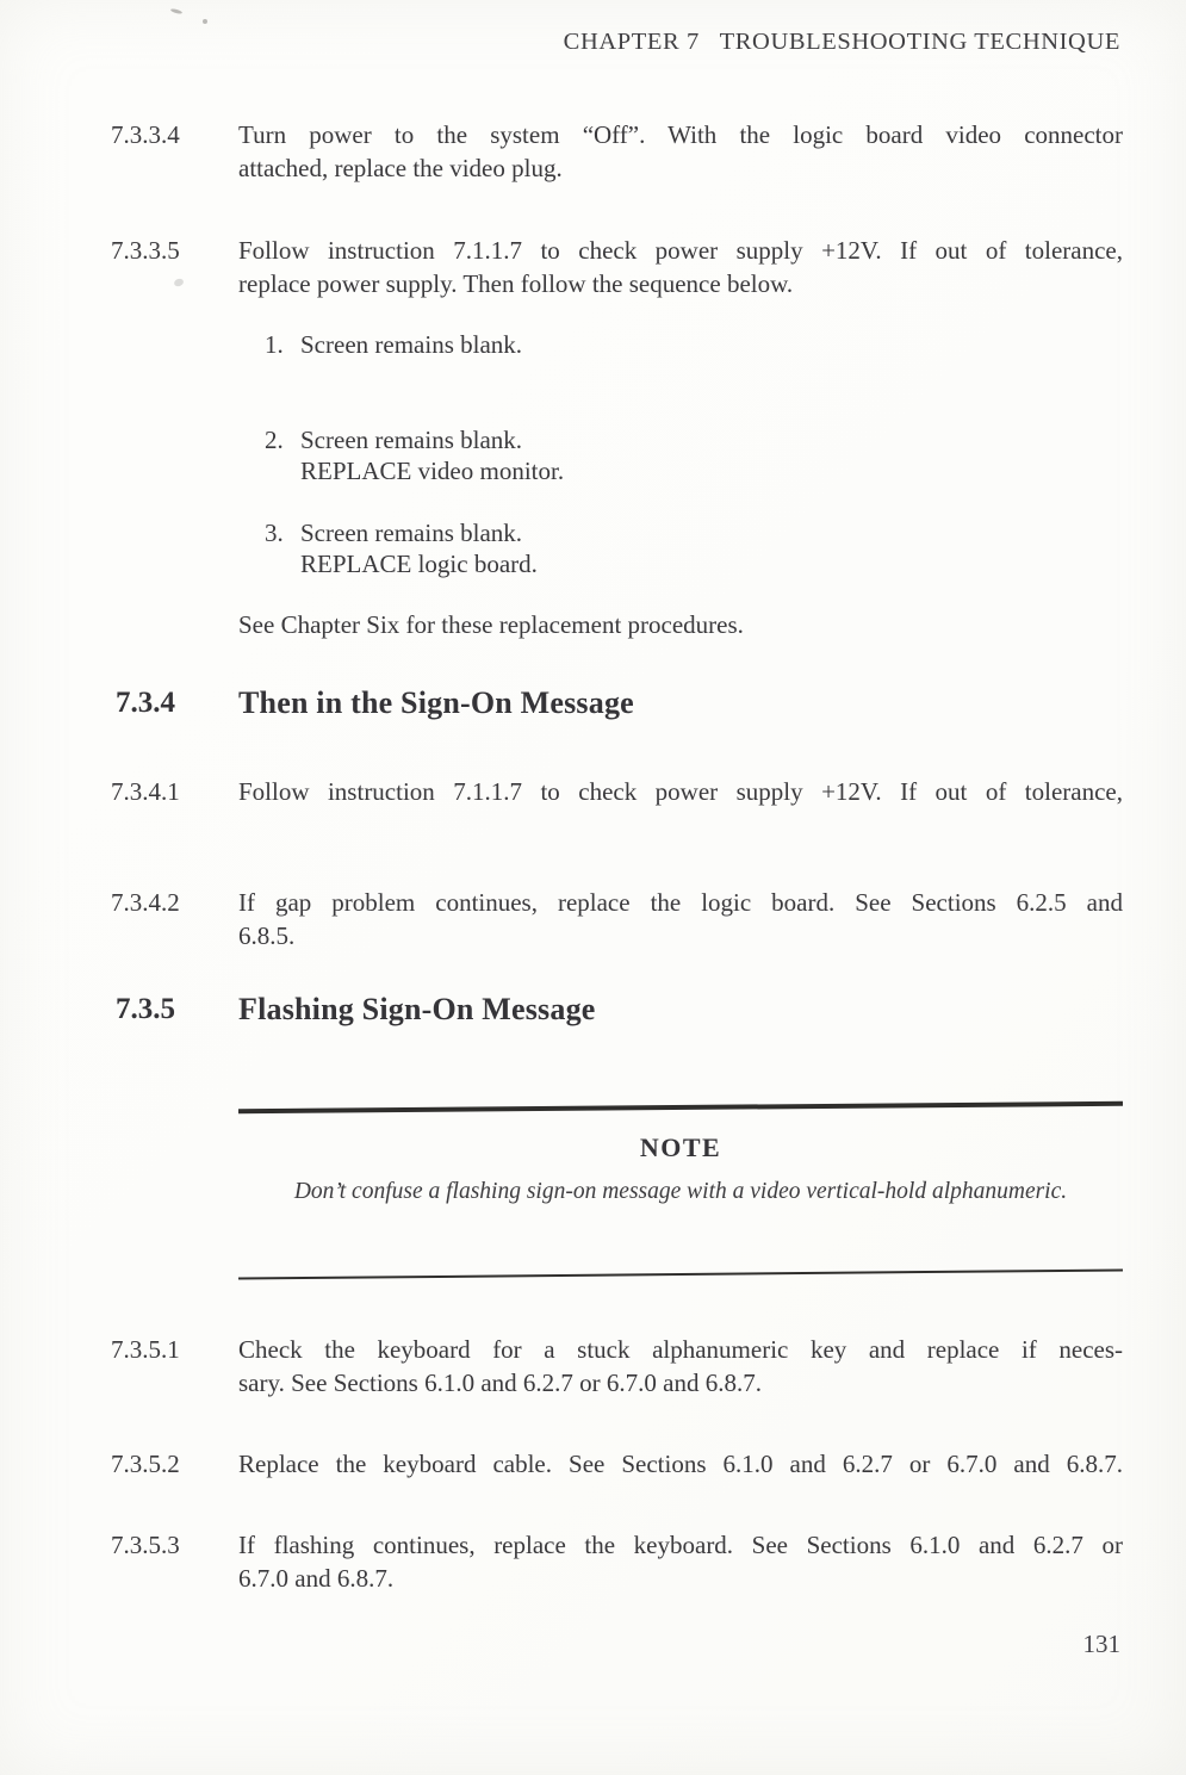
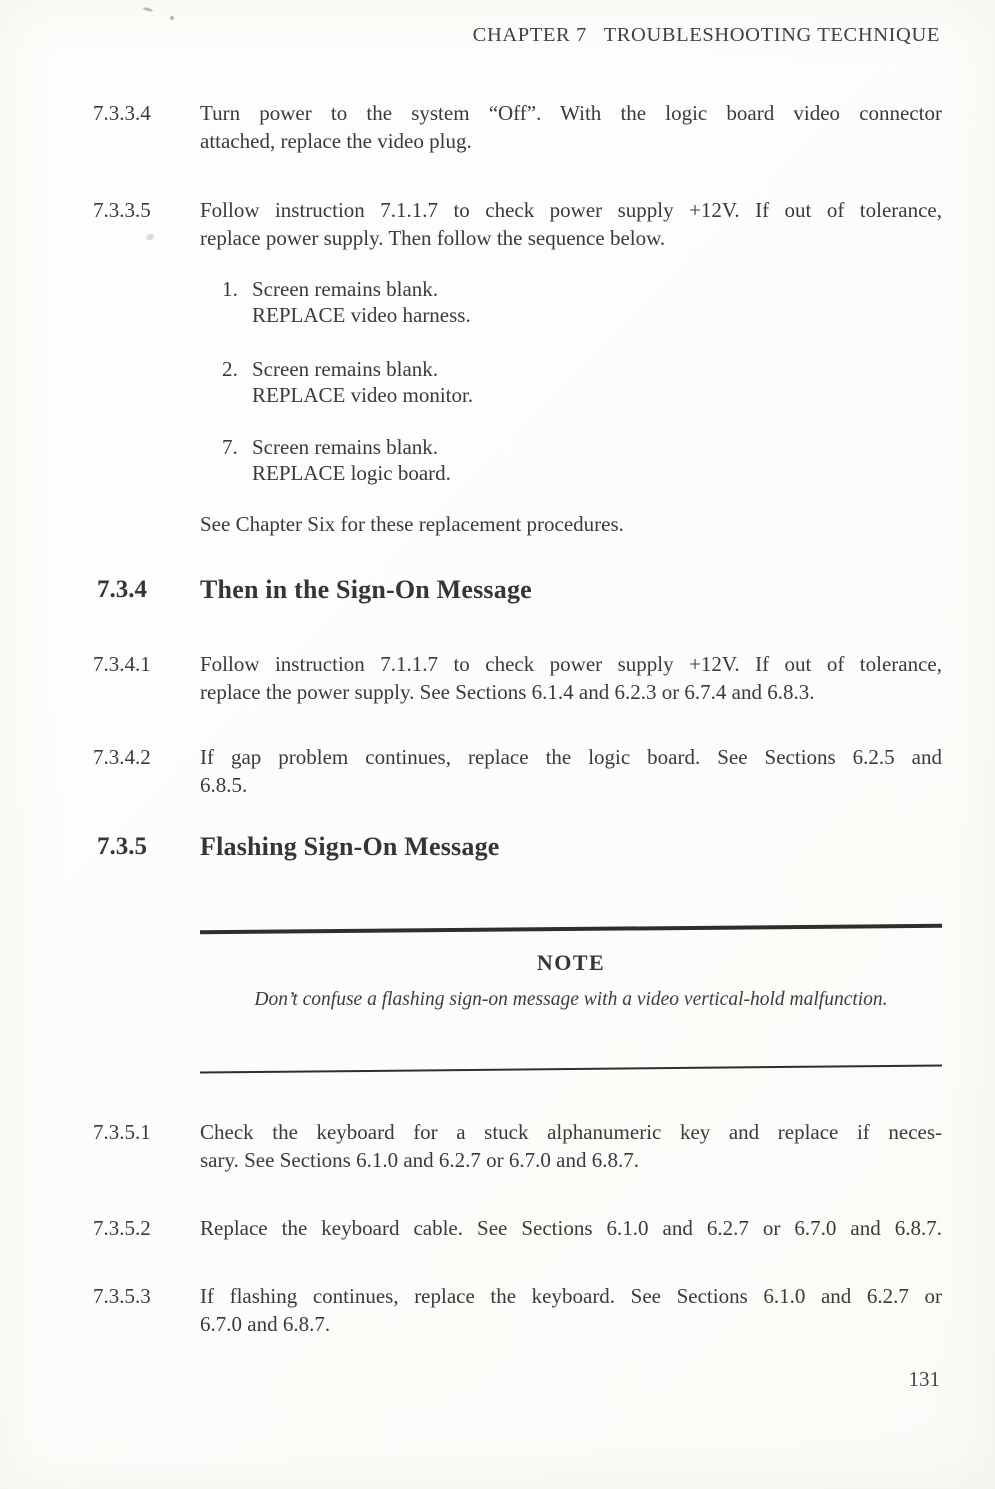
  CHAPTER 7 TROUBLESHOOTING TECHNIQUE
  7.3.3.4
  Turn power to the system “Off”. With the logic board video connector
  attached, replace the video plug.
  7.3.3.5
  Follow instruction 7.1.1.7 to check power supply +12V. If out of tolerance,
  replace power supply. Then follow the sequence below.
  1.
  Screen remains blank.
+ REPLACE video harness.
  2.
  Screen remains blank.
  REPLACE video monitor.
- 3.
+ 7.
  Screen remains blank.
  REPLACE logic board.
  See Chapter Six for these replacement procedures.
  7.3.4
  Then in the Sign-On Message
  7.3.4.1
  Follow instruction 7.1.1.7 to check power supply +12V. If out of tolerance,
+ replace the power supply. See Sections 6.1.4 and 6.2.3 or 6.7.4 and 6.8.3.
  7.3.4.2
  If gap problem continues, replace the logic board. See Sections 6.2.5 and
  6.8.5.
  7.3.5
  Flashing Sign-On Message
  NOTE
- Don’t confuse a flashing sign-on message with a video vertical-hold alphanumeric.
+ Don’t confuse a flashing sign-on message with a video vertical-hold malfunction.
  7.3.5.1
  Check the keyboard for a stuck alphanumeric key and replace if neces-
  sary. See Sections 6.1.0 and 6.2.7 or 6.7.0 and 6.8.7.
  7.3.5.2
  Replace the keyboard cable. See Sections 6.1.0 and 6.2.7 or 6.7.0 and 6.8.7.
  7.3.5.3
  If flashing continues, replace the keyboard. See Sections 6.1.0 and 6.2.7 or
  6.7.0 and 6.8.7.
  131
